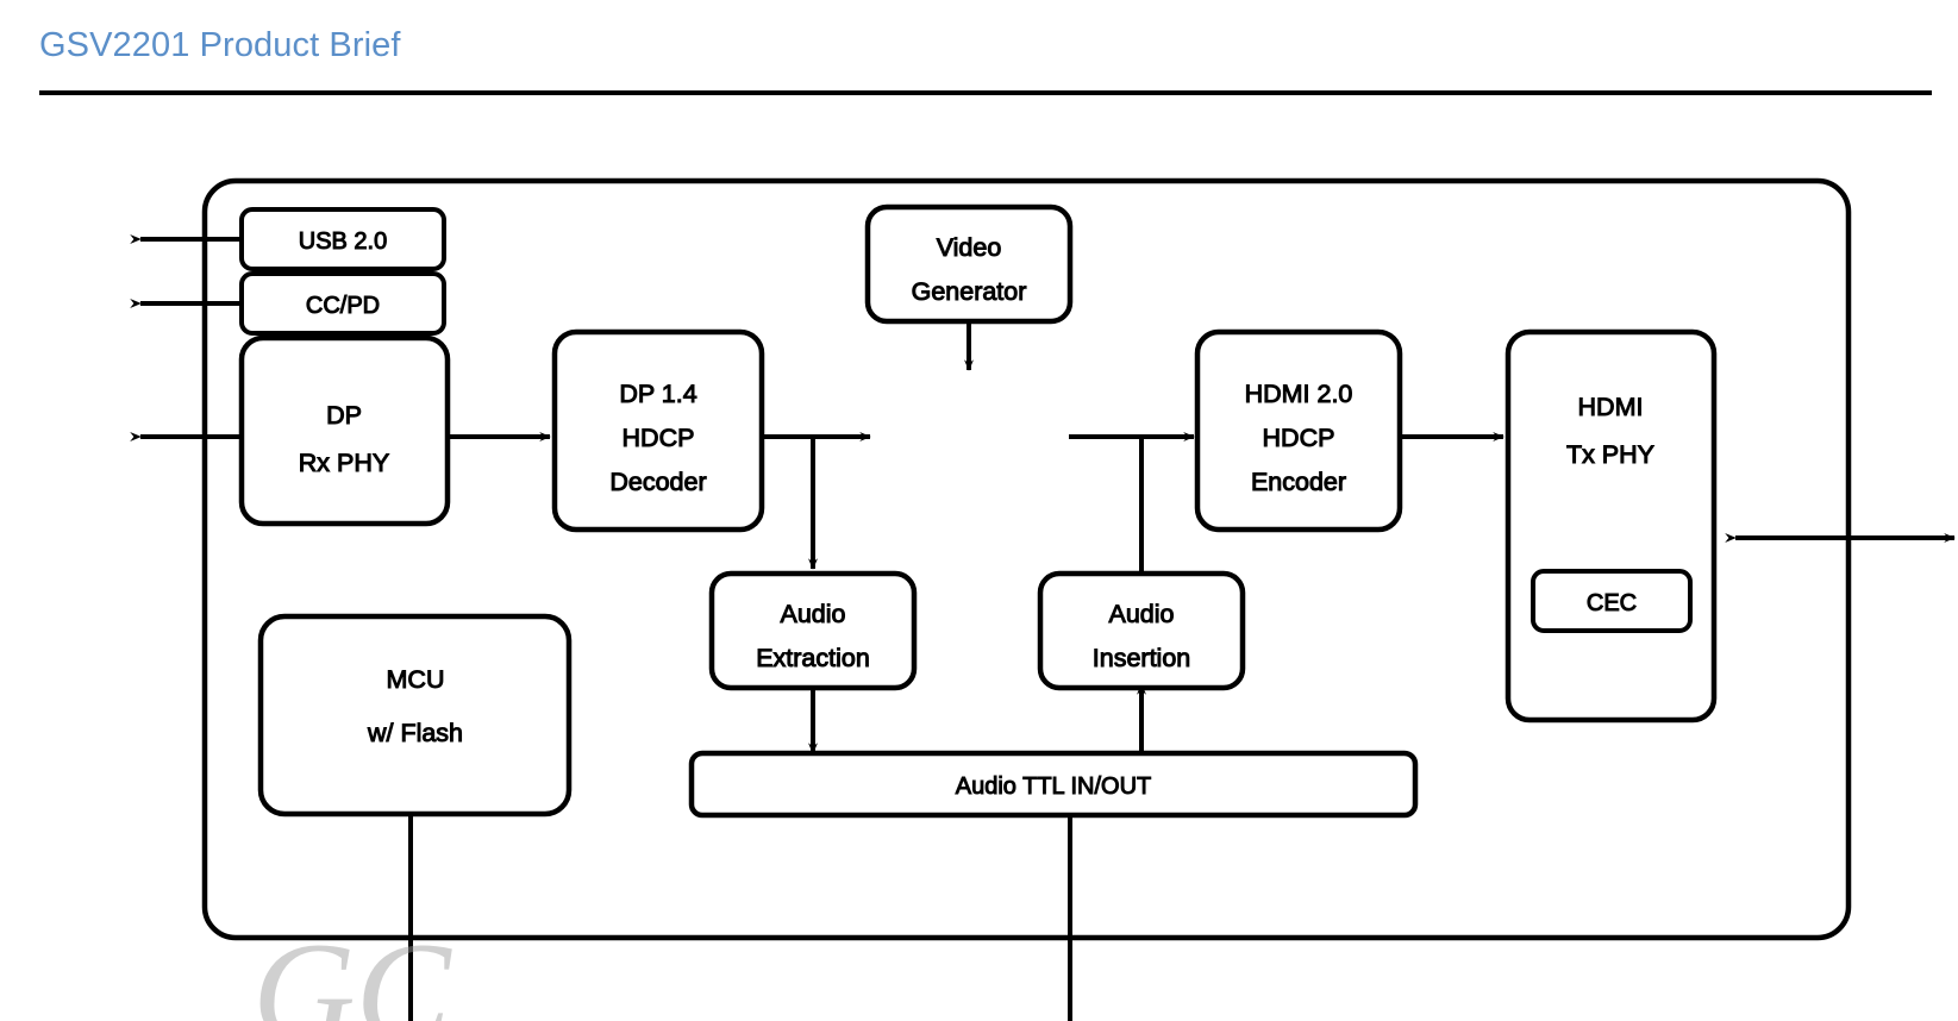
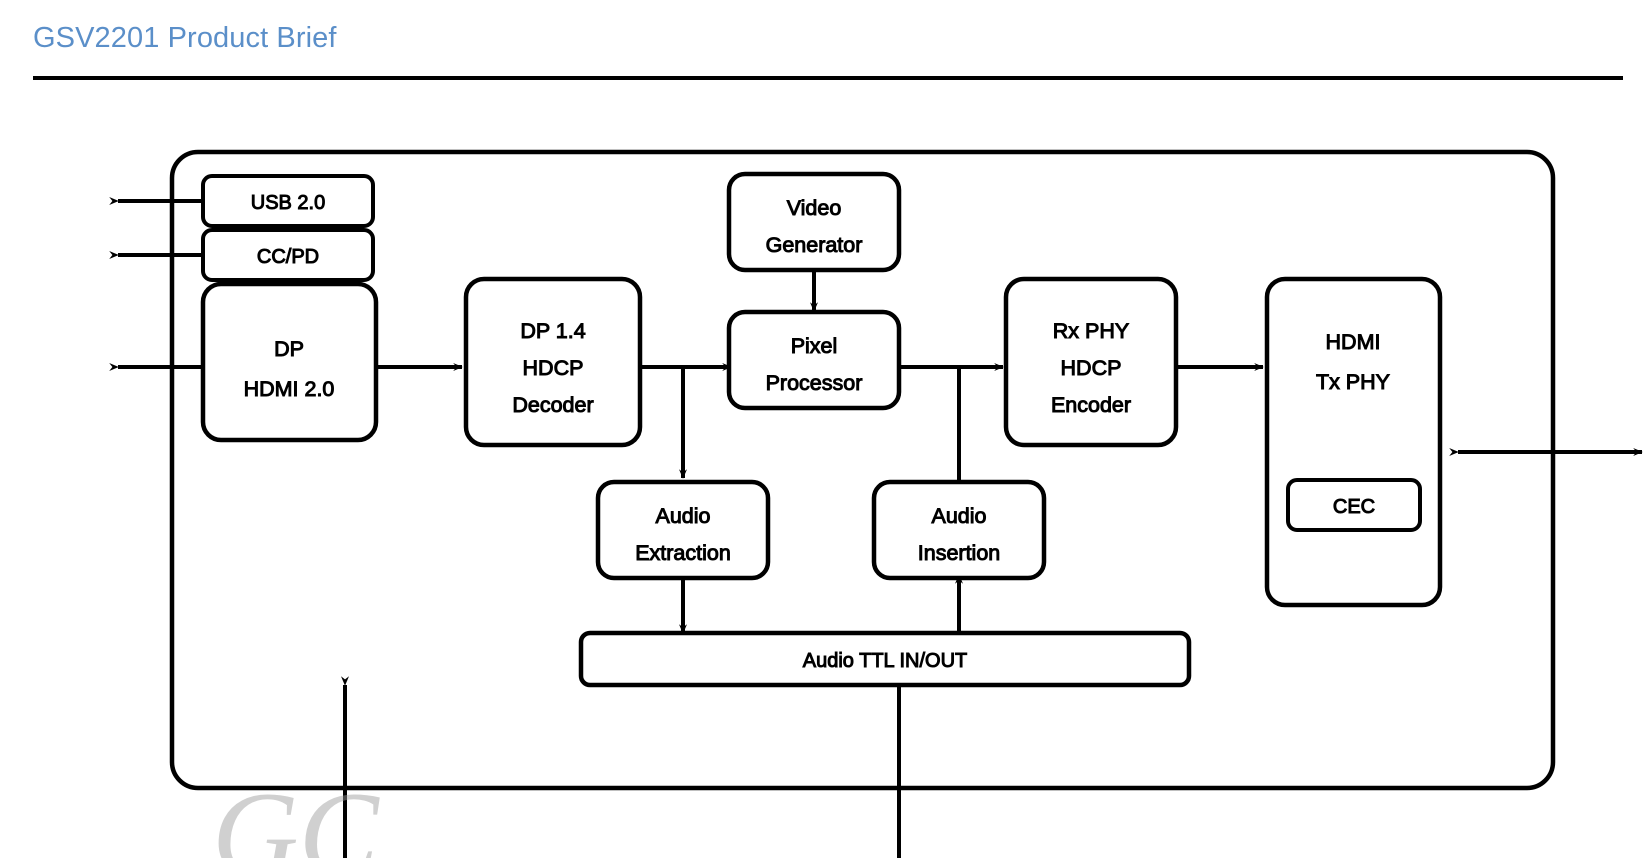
  GSV2201 Product Brief
  USB 2.0
  CC/PD
  DP
- Rx PHY
+ HDMI 2.0
  DP 1.4
  HDCP
  Decoder
  Video
  Generator
+ Pixel
+ Processor
- HDMI 2.0
+ Rx PHY
  HDCP
  Encoder
  HDMI
  Tx PHY
  CEC
- MCU
- w/ Flash
  Audio
  Extraction
  Audio
  Insertion
  Audio TTL IN/OUT
  GC
